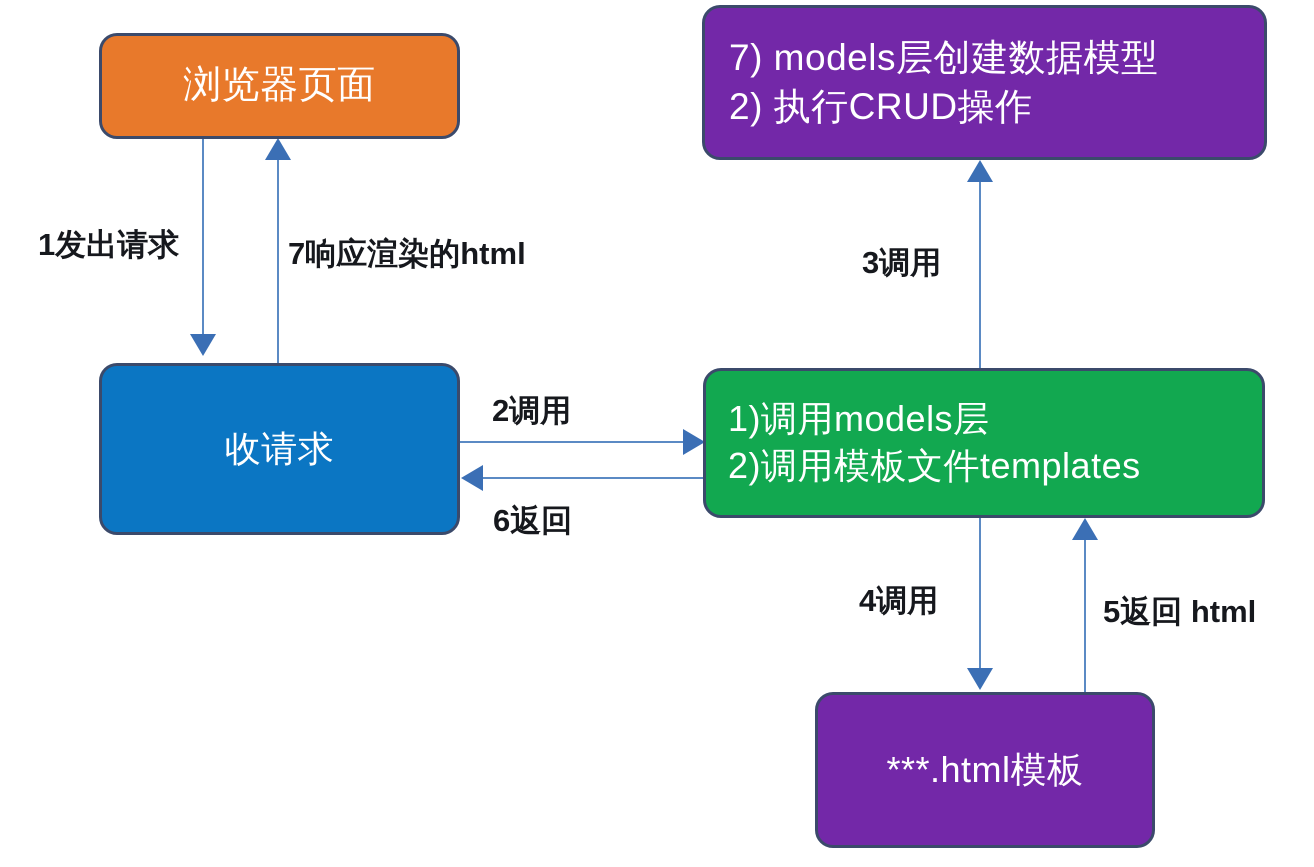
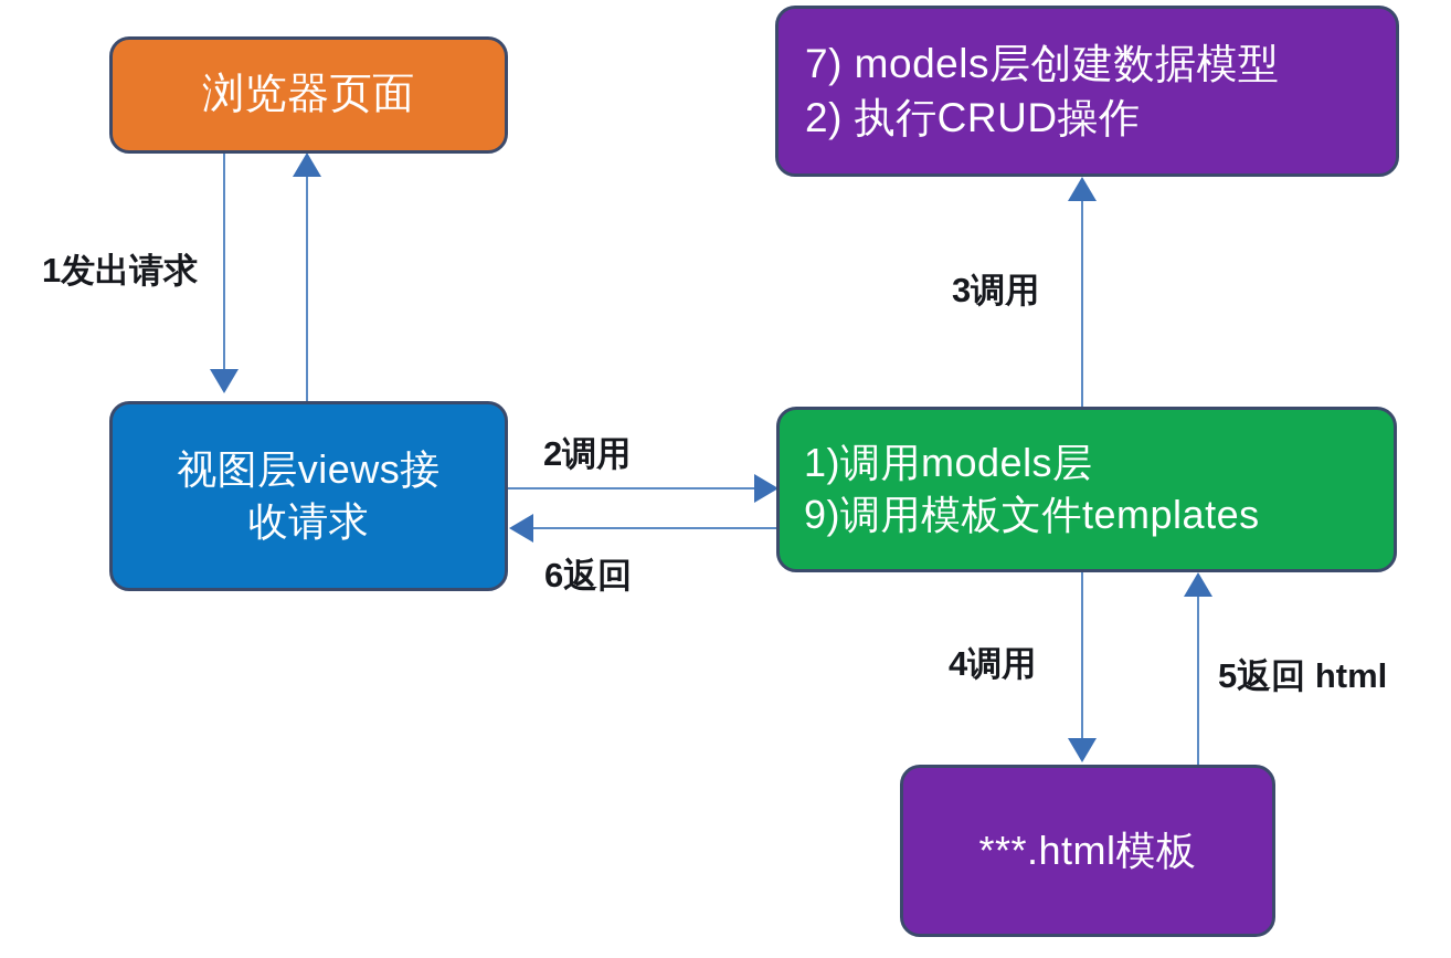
  1发出请求
- 7响应渲染的html
  2调用
  6返回
  3调用
  4调用
  5返回 html
  浏览器页面
+ 视图层views接
  收请求
  7) models层创建数据模型
  2) 执行CRUD操作
  1)调用models层
- 2)调用模板文件templates
+ 9)调用模板文件templates
  ***.html模板
